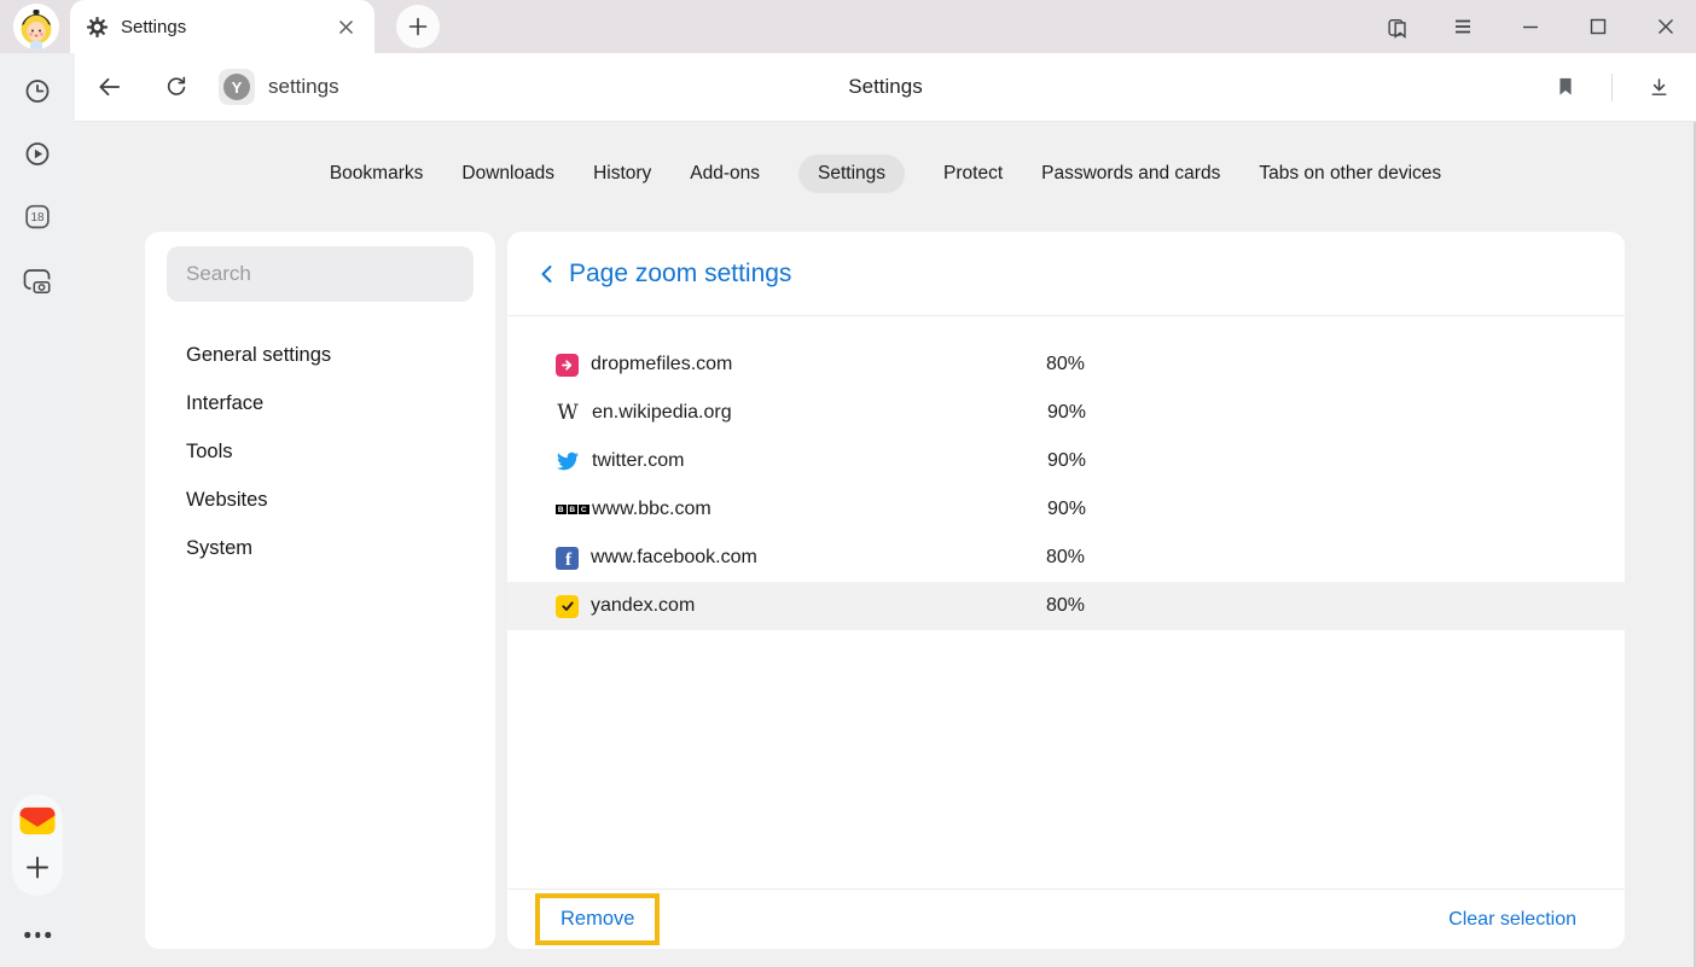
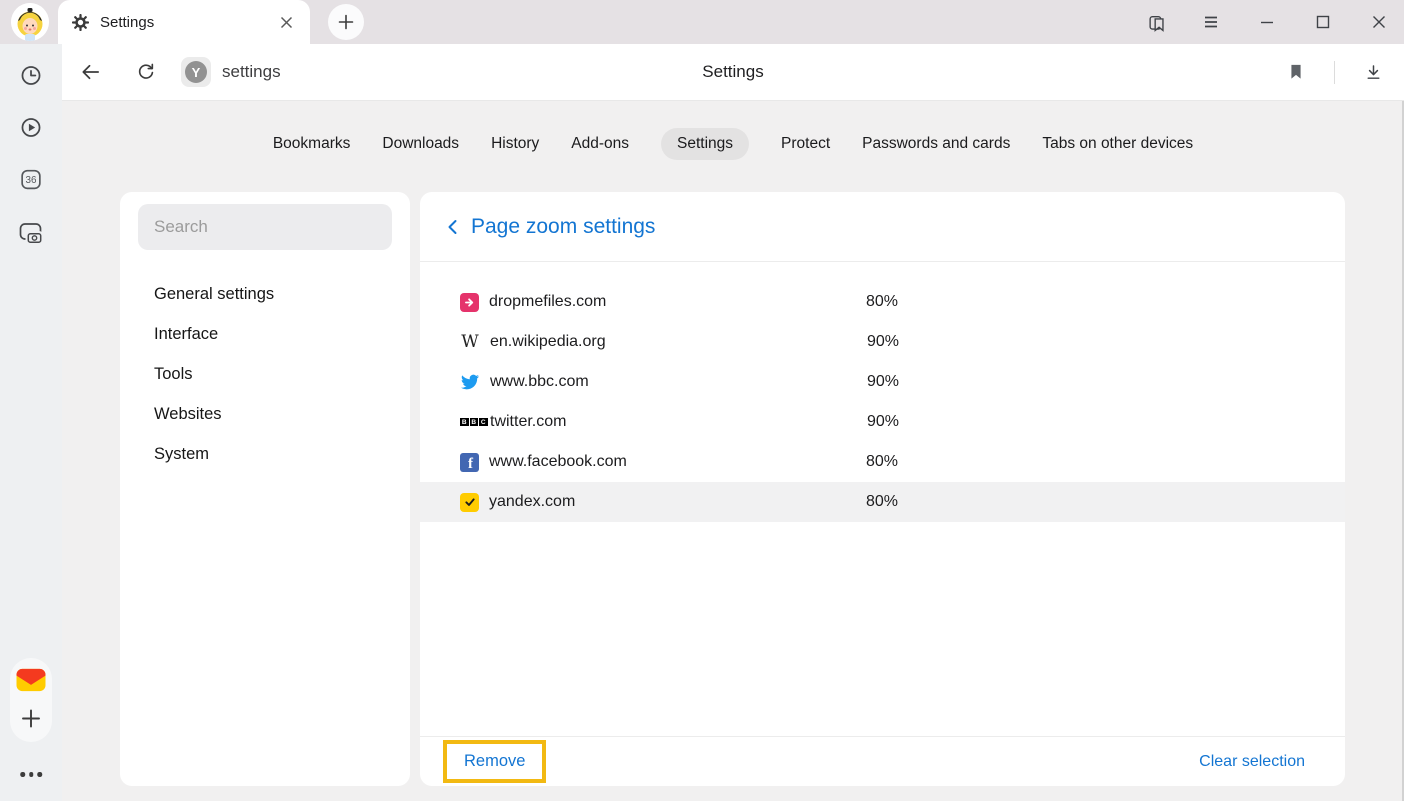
  Settings
  Y
  settings
  Settings
- 18
+ 36
  Bookmarks
  Downloads
  History
  Add-ons
  Settings
  Protect
  Passwords and cards
  Tabs on other devices
  Search
  General settings
  Interface
  Tools
  Websites
  System
  Page zoom settings
  dropmefiles.com
  80%
  W
  en.wikipedia.org
  90%
- twitter.com
+ www.bbc.com
  90%
- www.bbc.com
+ twitter.com
  90%
  f
  www.facebook.com
  80%
  yandex.com
  80%
  Remove
  Clear selection
